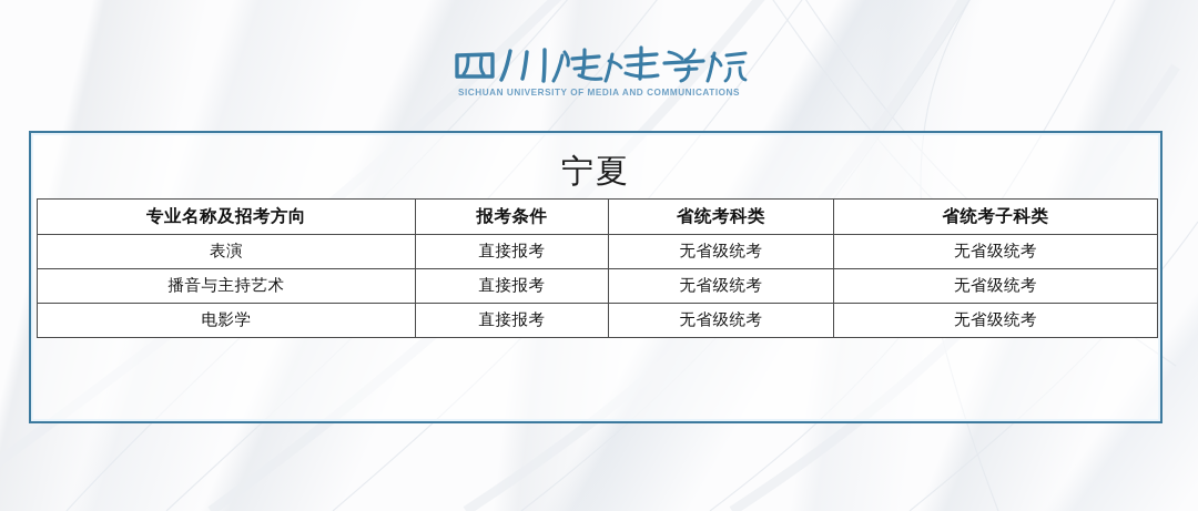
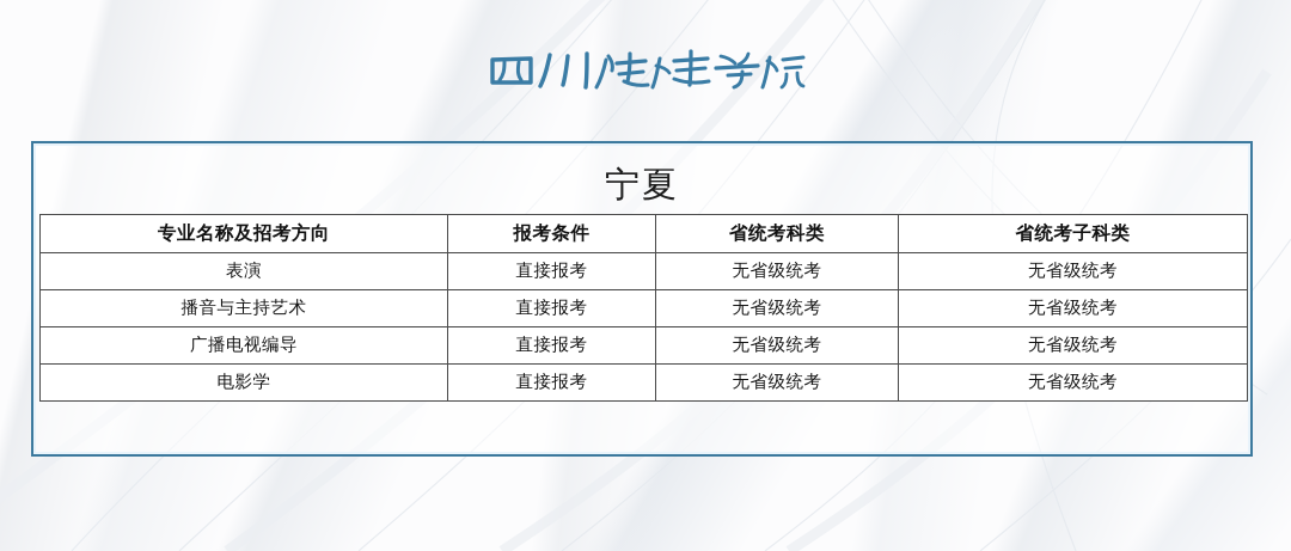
- SICHUAN UNIVERSITY OF MEDIA AND COMMUNICATIONS
  宁夏
  专业名称及招考方向	报考条件	省统考科类	省统考子科类
  表演	直接报考	无省级统考	无省级统考
  播音与主持艺术	直接报考	无省级统考	无省级统考
+ 广播电视编导	直接报考	无省级统考	无省级统考
  电影学	直接报考	无省级统考	无省级统考
